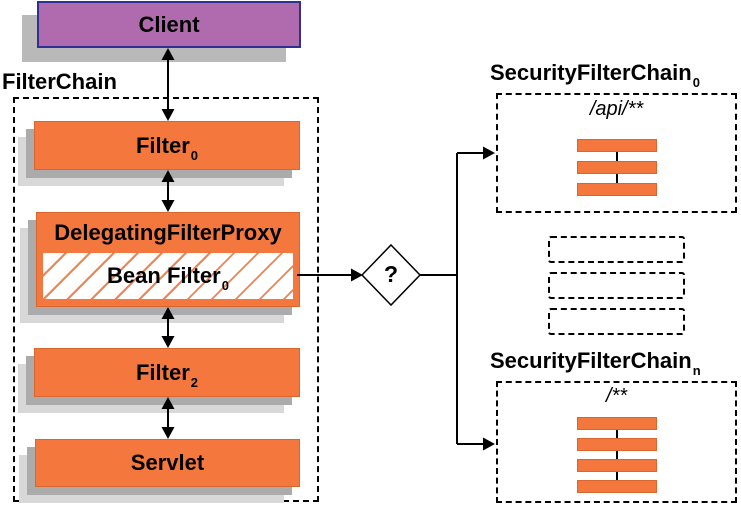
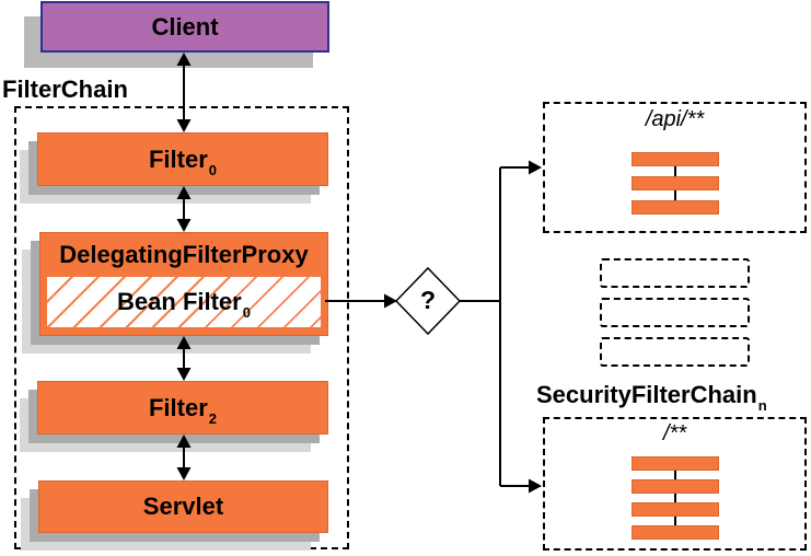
  Client
  FilterChain
  Filter0
  DelegatingFilterProxy
  Bean Filter0
  Filter2
  Servlet
- SecurityFilterChain0
  /api/**
  SecurityFilterChainn
  /**
  ?
